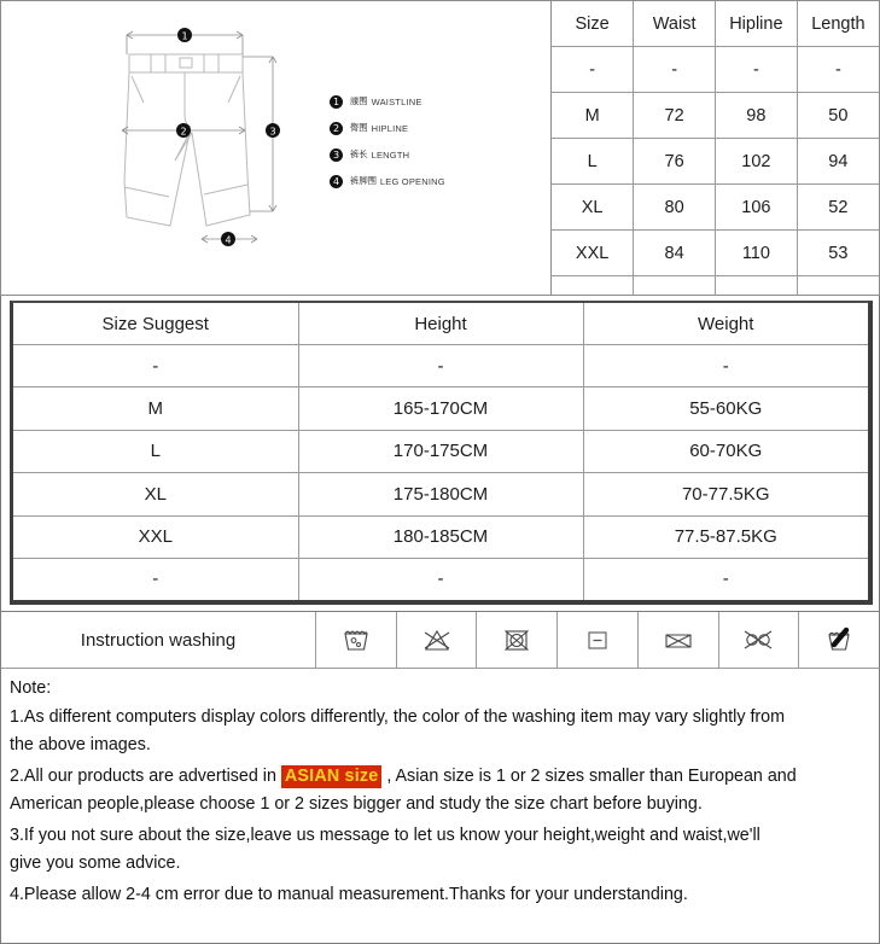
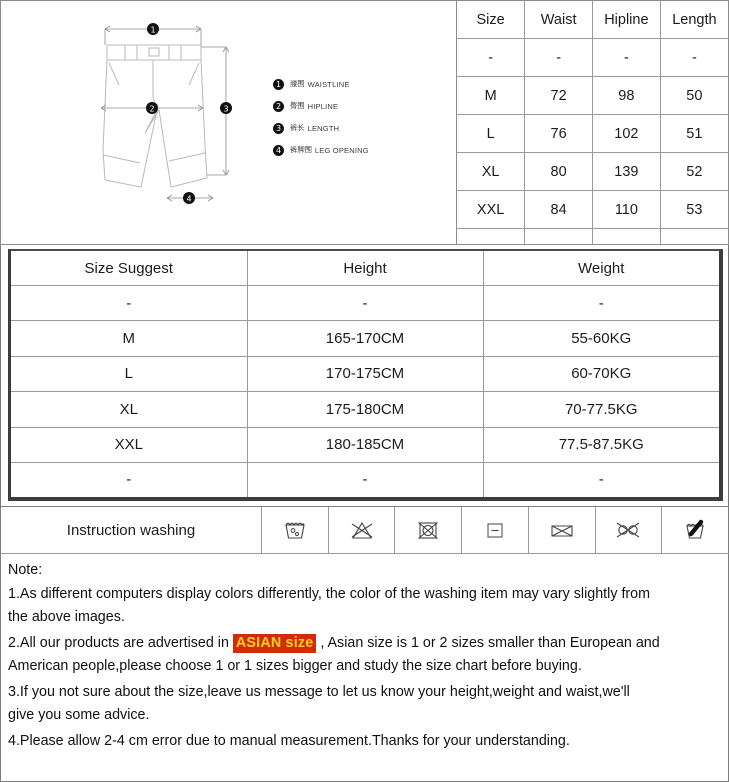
  1
  2
  3
  4
  1
  腰围
  WAISTLINE
  2
  臀围
  HIPLINE
  3
  裤长
  LENGTH
  4
  裤脚围
  LEG OPENING
  Size	Waist	Hipline	Length
  -	-	-	-
  M	72	98	50
- L	76	102	94
+ L	76	102	51
- XL	80	106	52
+ XL	80	139	52
  XXL	84	110	53
  Size Suggest	Height	Weight
  -	-	-
  M	165-170CM	55-60KG
  L	170-175CM	60-70KG
  XL	175-180CM	70-77.5KG
  XXL	180-185CM	77.5-87.5KG
  -	-	-
  Instruction washing
  Note:
  1.As different computers display colors differently, the color of the washing item may vary slightly from
  the above images.
  2.All our products are advertised in ASIAN size , Asian size is 1 or 2 sizes smaller than European and
- American people,please choose 1 or 2 sizes bigger and study the size chart before buying.
+ American people,please choose 1 or 1 sizes bigger and study the size chart before buying.
  3.If you not sure about the size,leave us message to let us know your height,weight and waist,we'll
  give you some advice.
  4.Please allow 2-4 cm error due to manual measurement.Thanks for your understanding.
